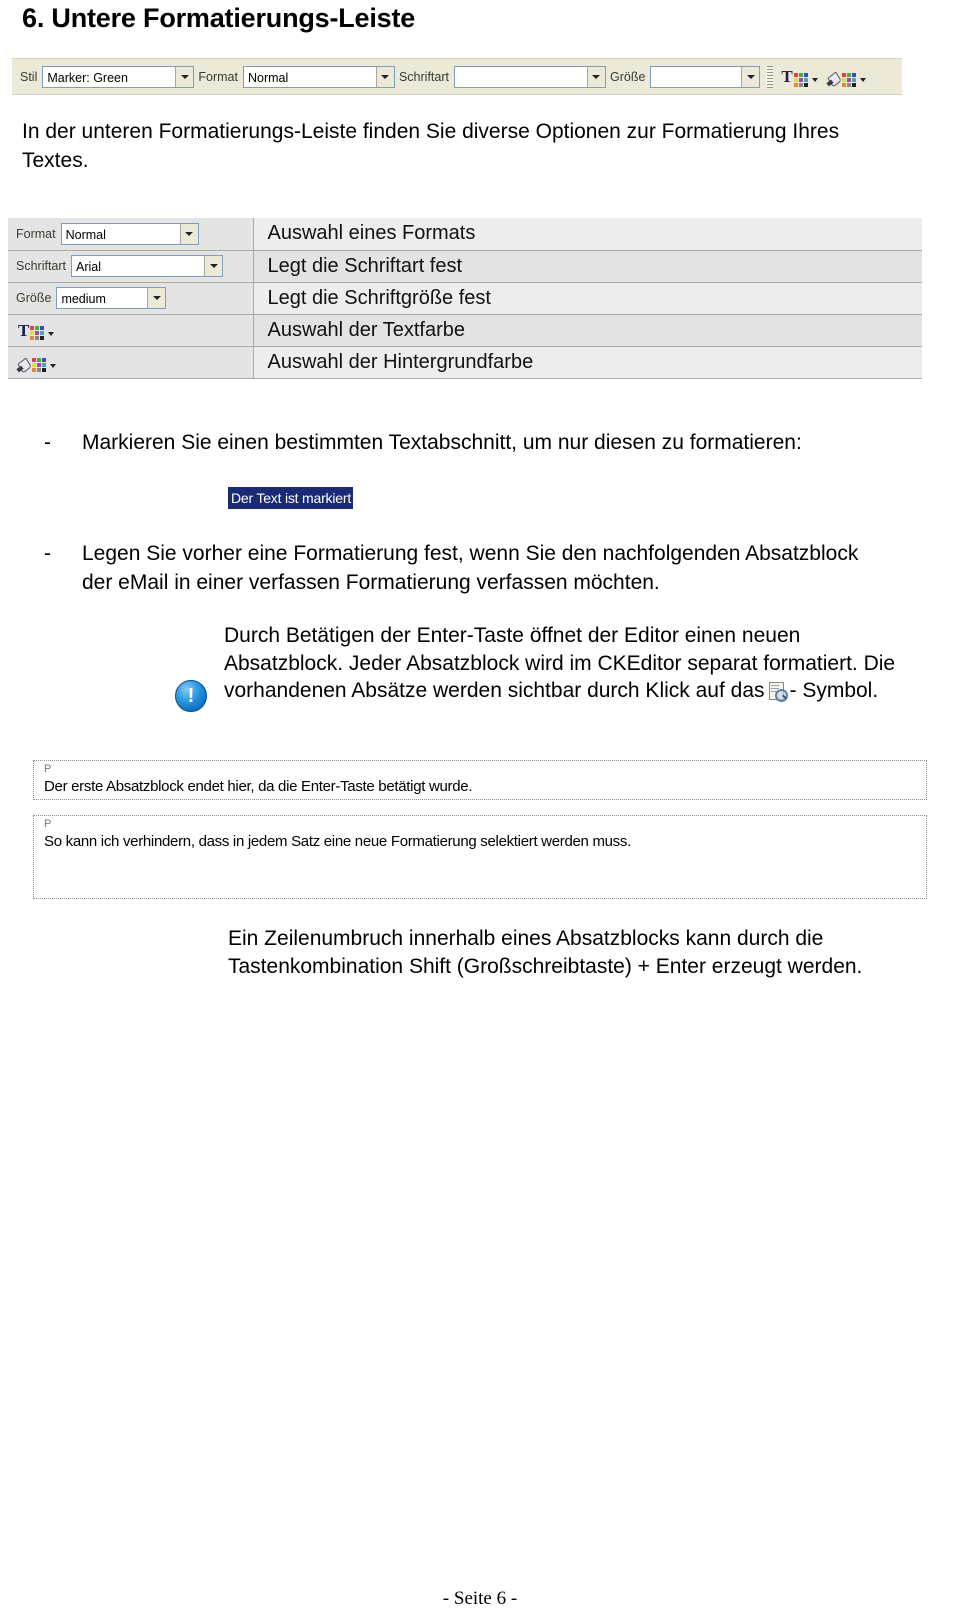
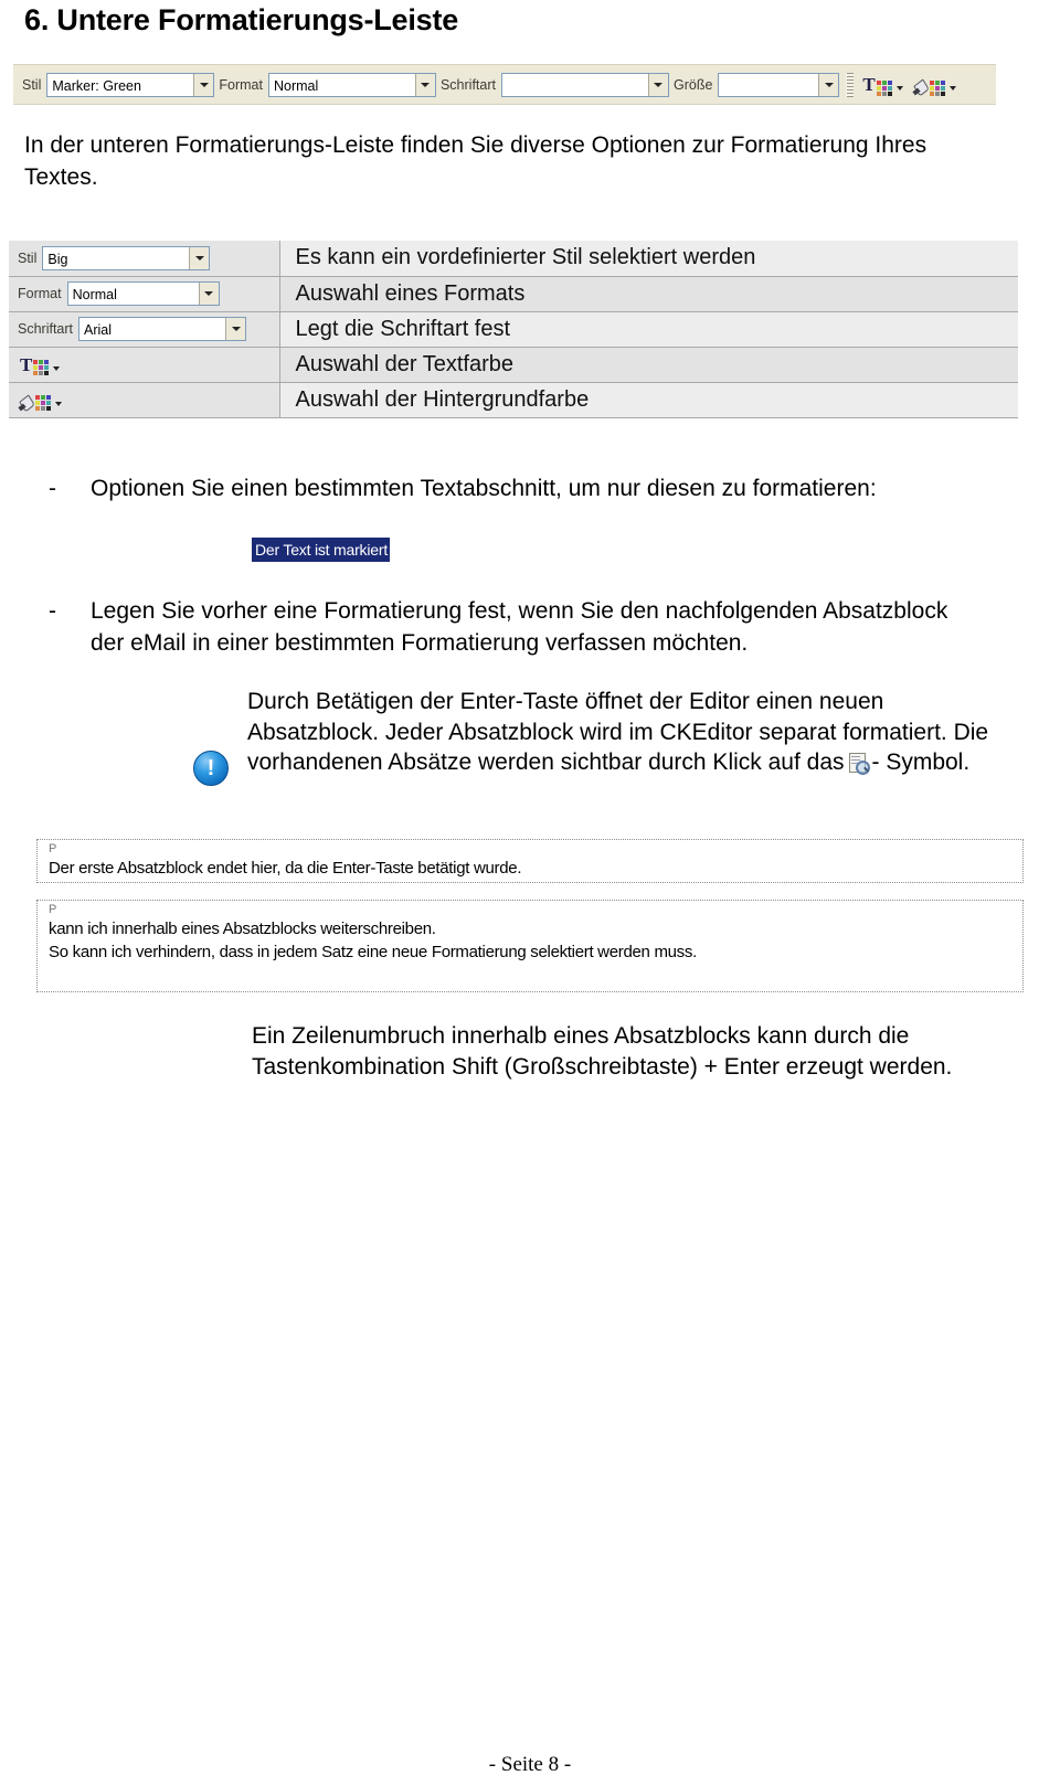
  6. Untere Formatierungs-Leiste
  Stil
  Marker: Green
  Format
  Normal
  Schriftart
  Größe
  T
  In der unteren Formatierungs-Leiste finden Sie diverse Optionen zur Formatierung Ihres Textes.
+ Stil Big	Es kann ein vordefinierter Stil selektiert werden
  Format Normal	Auswahl eines Formats
  Schriftart Arial	Legt die Schriftart fest
- Größe medium	Legt die Schriftgröße fest
  T	Auswahl der Textfarbe
  	Auswahl der Hintergrundfarbe
  -
- Markieren Sie einen bestimmten Textabschnitt, um nur diesen zu formatieren:
+ Optionen Sie einen bestimmten Textabschnitt, um nur diesen zu formatieren:
  Der Text ist markiert
  -
- Legen Sie vorher eine Formatierung fest, wenn Sie den nachfolgenden Absatzblock der eMail in einer verfassen Formatierung verfassen möchten.
+ Legen Sie vorher eine Formatierung fest, wenn Sie den nachfolgenden Absatzblock der eMail in einer bestimmten Formatierung verfassen möchten.
  Durch Betätigen der Enter-Taste öffnet der Editor einen neuen Absatzblock. Jeder Absatzblock wird im CKEditor separat formatiert. Die vorhandenen Absätze werden sichtbar durch Klick auf das - Symbol.
  P
  Der erste Absatzblock endet hier, da die Enter-Taste betätigt wurde.
  P
+ kann ich innerhalb eines Absatzblocks weiterschreiben.
  So kann ich verhindern, dass in jedem Satz eine neue Formatierung selektiert werden muss.
  Ein Zeilenumbruch innerhalb eines Absatzblocks kann durch die Tastenkombination Shift (Großschreibtaste) + Enter erzeugt werden.
- - Seite 6 -
+ - Seite 8 -
